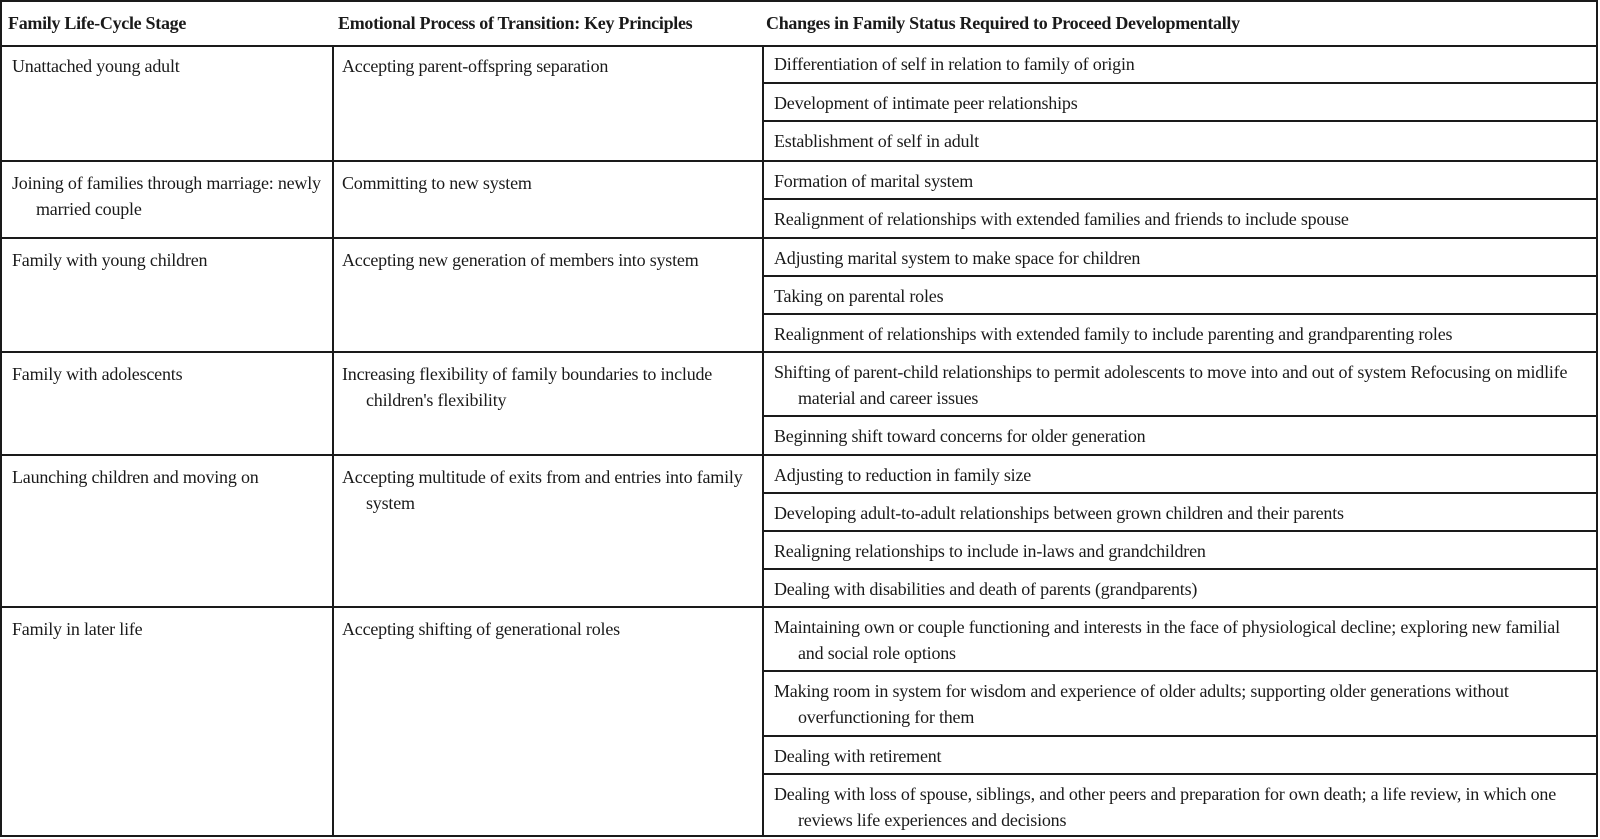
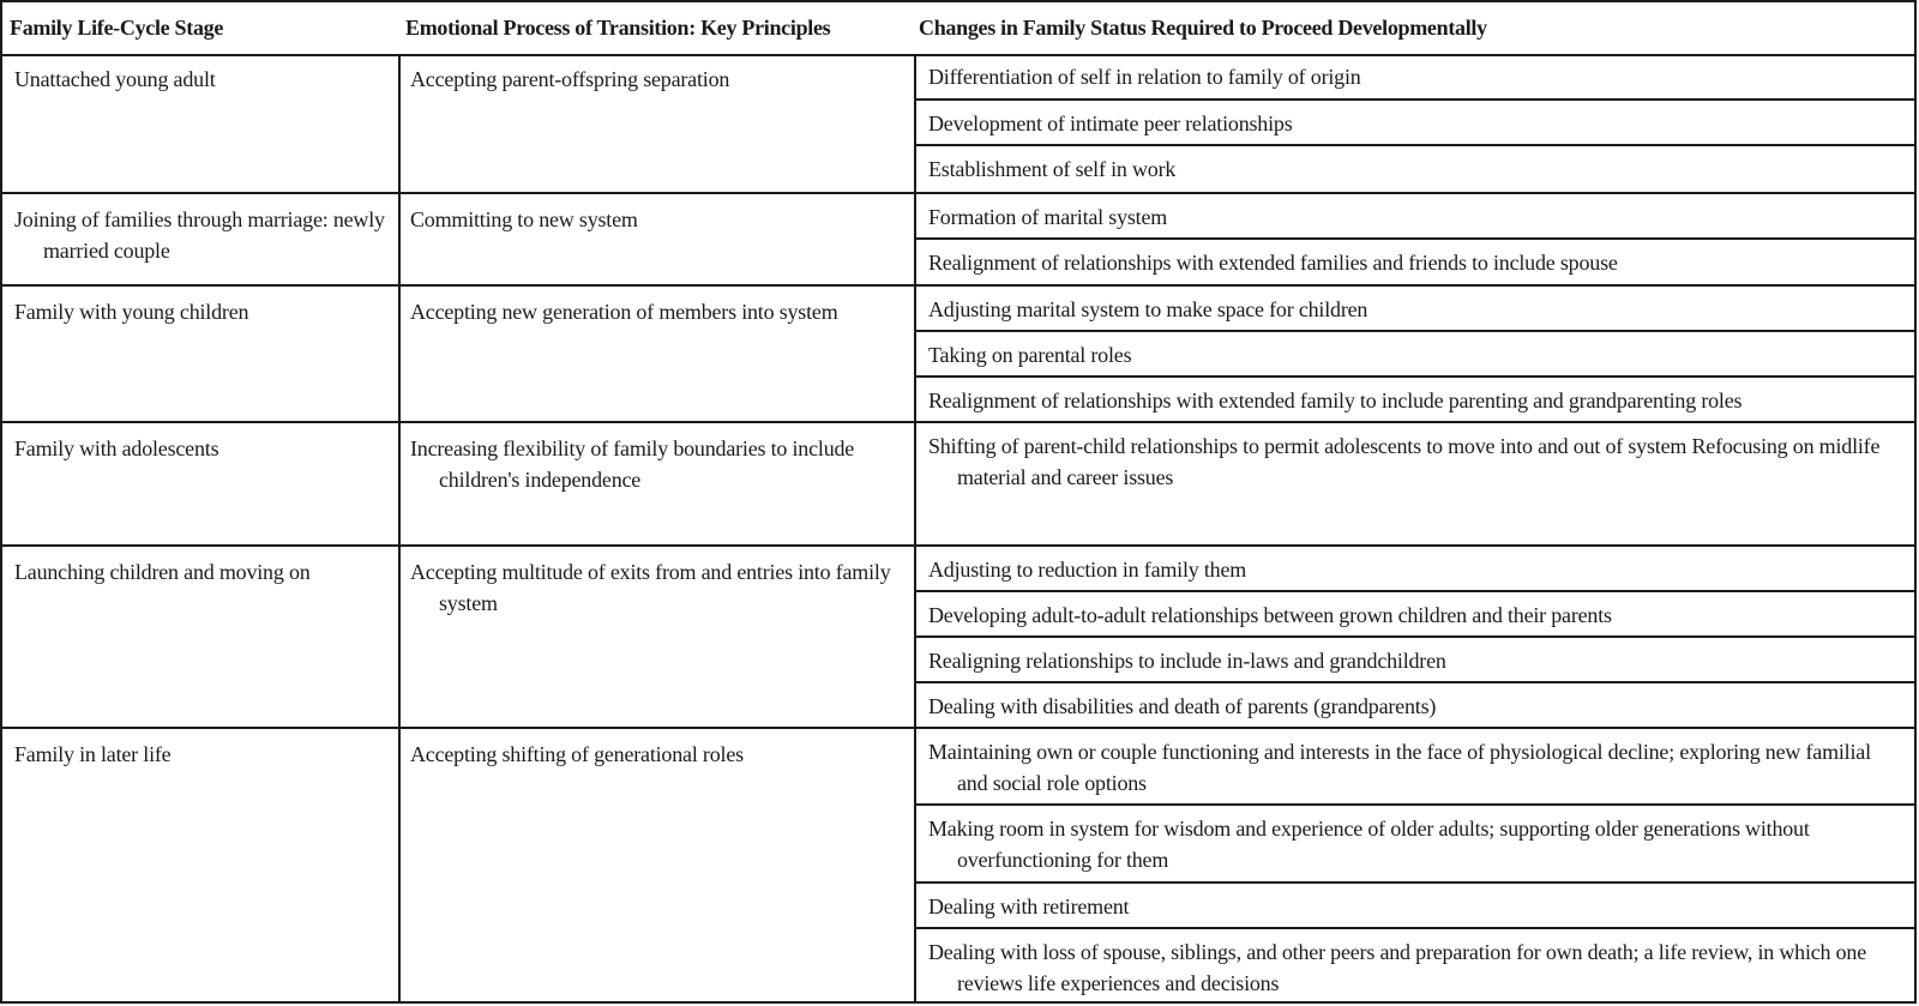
  Family Life-Cycle Stage
  Emotional Process of Transition: Key Principles
  Changes in Family Status Required to Proceed Developmentally
  Unattached young adult
  Accepting parent-offspring separation
  Differentiation of self in relation to family of origin
  Development of intimate peer relationships
- Establishment of self in adult
+ Establishment of self in work
  Joining of families through marriage: newly married couple
  Committing to new system
  Formation of marital system
  Realignment of relationships with extended families and friends to include spouse
  Family with young children
  Accepting new generation of members into system
  Adjusting marital system to make space for children
  Taking on parental roles
  Realignment of relationships with extended family to include parenting and grandparenting roles
  Family with adolescents
- Increasing flexibility of family boundaries to include children's flexibility
+ Increasing flexibility of family boundaries to include children's independence
  Shifting of parent-child relationships to permit adolescents to move into and out of system Refocusing on midlife material and career issues
- Beginning shift toward concerns for older generation
  Launching children and moving on
  Accepting multitude of exits from and entries into family system
- Adjusting to reduction in family size
+ Adjusting to reduction in family them
  Developing adult-to-adult relationships between grown children and their parents
  Realigning relationships to include in-laws and grandchildren
  Dealing with disabilities and death of parents (grandparents)
  Family in later life
  Accepting shifting of generational roles
  Maintaining own or couple functioning and interests in the face of physiological decline; exploring new familial and social role options
  Making room in system for wisdom and experience of older adults; supporting older generations without overfunctioning for them
  Dealing with retirement
  Dealing with loss of spouse, siblings, and other peers and preparation for own death; a life review, in which one reviews life experiences and decisions
